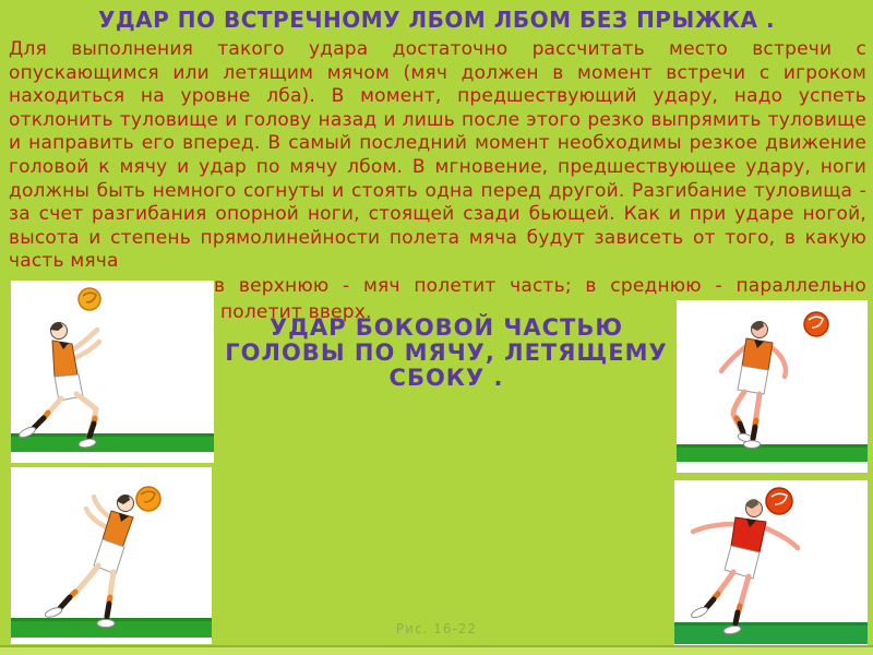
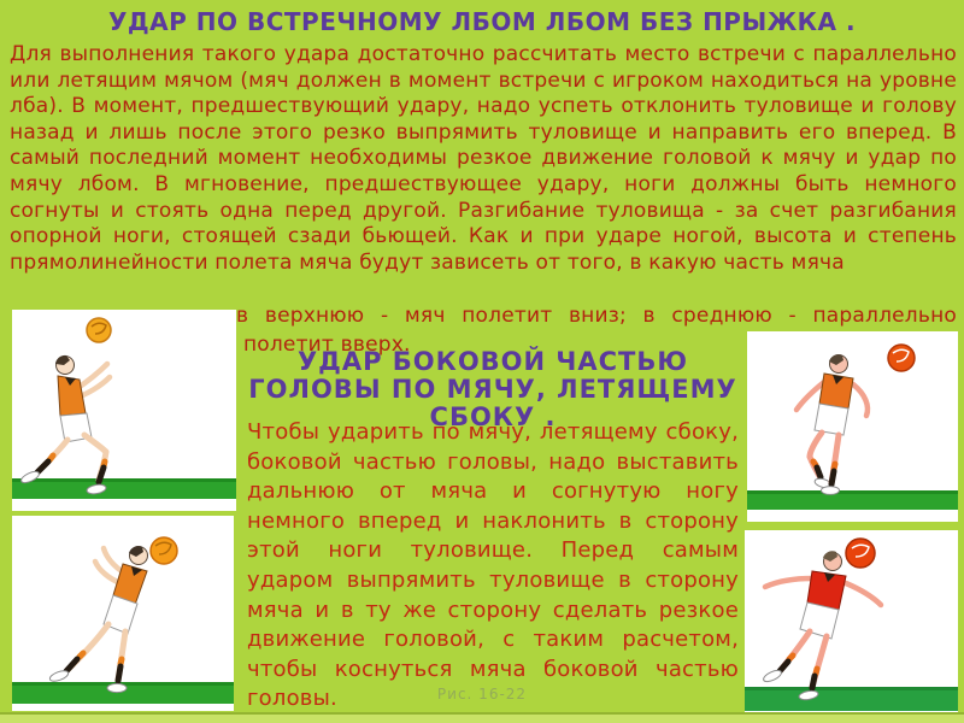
  УДАР ПО ВСТРЕЧНОМУ ЛБОМ ЛБОМ БЕЗ ПРЫЖКА .
- Для выполнения такого удара достаточно рассчитать место встречи с опускающимся или летящим мячом (мяч должен в момент встречи с игроком находиться на уровне лба). В момент, предшествующий удару, надо успеть отклонить туловище и голову назад и лишь после этого резко выпрямить туловище и направить его вперед. В самый последний момент необходимы резкое движение головой к мячу и удар по мячу лбом. В мгновение, предшествующее удару, ноги должны быть немного согнуты и стоять одна перед другой. Разгибание туловища - за счет разгибания опорной ноги, стоящей сзади бьющей. Как и при ударе ногой, высота и степень прямолинейности полета мяча будут зависеть от того, в какую часть мяча
+ Для выполнения такого удара достаточно рассчитать место встречи с параллельно или летящим мячом (мяч должен в момент встречи с игроком находиться на уровне лба). В момент, предшествующий удару, надо успеть отклонить туловище и голову назад и лишь после этого резко выпрямить туловище и направить его вперед. В самый последний момент необходимы резкое движение головой к мячу и удар по мячу лбом. В мгновение, предшествующее удару, ноги должны быть немного согнуты и стоять одна перед другой. Разгибание туловища - за счет разгибания опорной ноги, стоящей сзади бьющей. Как и при ударе ногой, высота и степень прямолинейности полета мяча будут зависеть от того, в какую часть мяча
- в верхнюю - мяч полетит часть; в среднюю - параллельно
+ в верхнюю - мяч полетит вниз; в среднюю - параллельно
  полетит вверх.
  УДАР БОКОВОЙ ЧАСТЬЮ
  ГОЛОВЫ ПО МЯЧУ, ЛЕТЯЩЕМУ
  СБОКУ .
+ Чтобы ударить по мячу, летящему сбоку, боковой частью головы, надо выставить дальнюю от мяча и согнутую ногу немного вперед и наклонить в сторону этой ноги туловище. Перед самым ударом выпрямить туловище в сторону мяча и в ту же сторону сделать резкое движение головой, с таким расчетом, чтобы коснуться мяча боковой частью головы.
  Рис. 16-22
